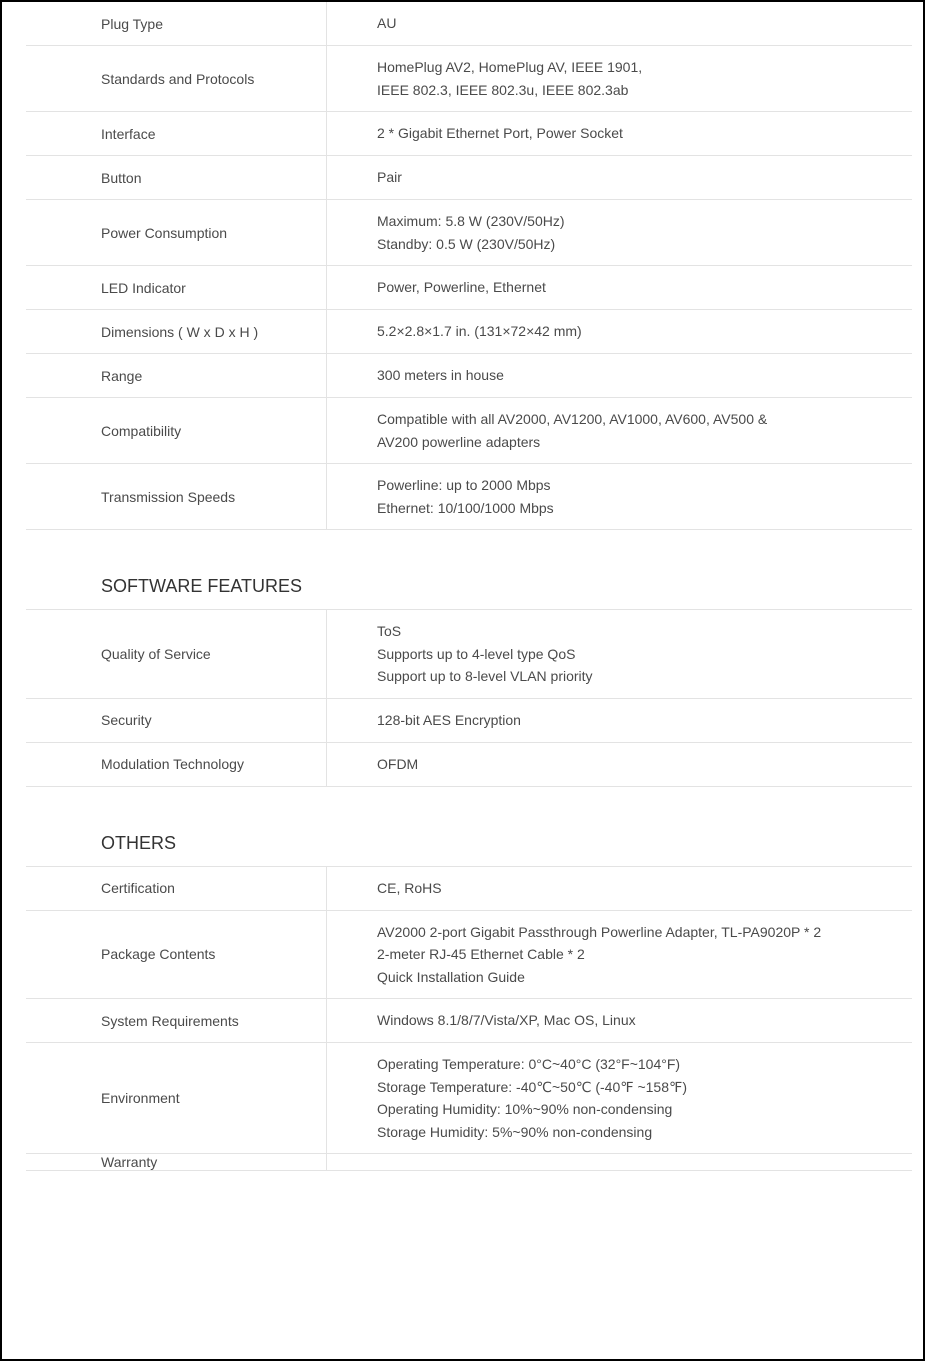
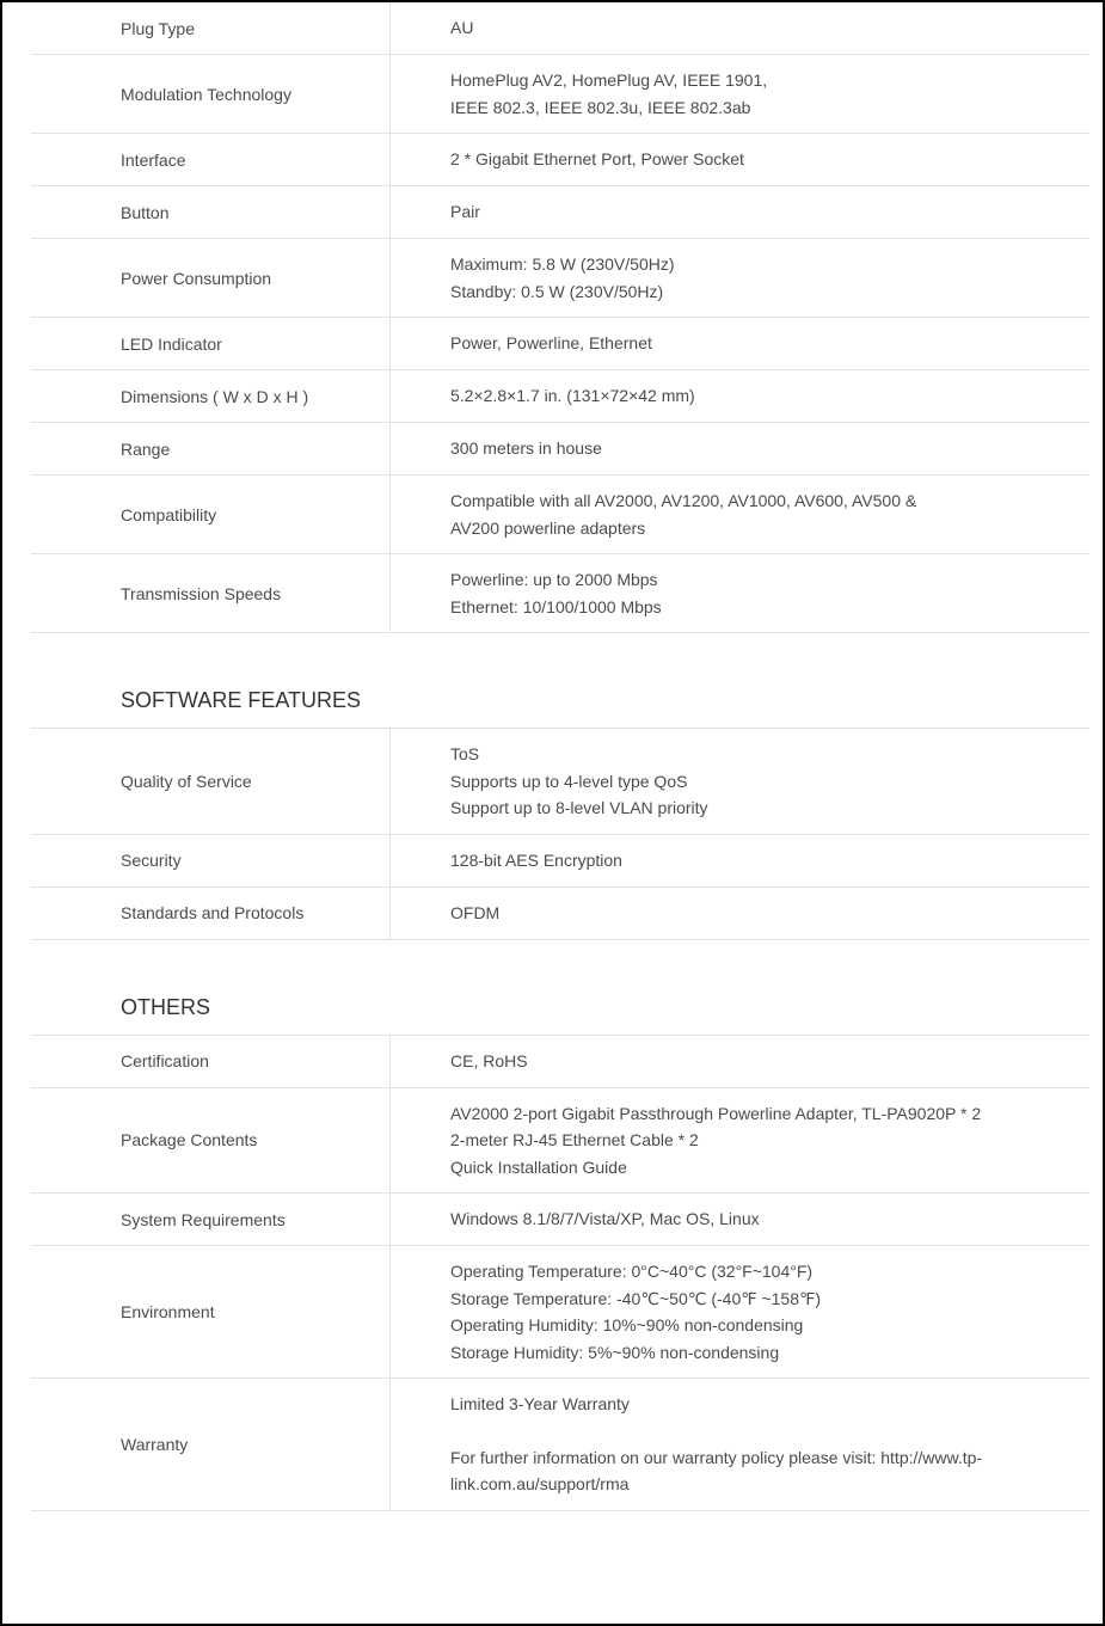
  Plug Type
  AU
- Standards and Protocols
+ Modulation Technology
  HomePlug AV2, HomePlug AV, IEEE 1901,
  IEEE 802.3, IEEE 802.3u, IEEE 802.3ab
  Interface
  2 * Gigabit Ethernet Port, Power Socket
  Button
  Pair
  Power Consumption
  Maximum: 5.8 W (230V/50Hz)
  Standby: 0.5 W (230V/50Hz)
  LED Indicator
  Power, Powerline, Ethernet
  Dimensions ( W x D x H )
  5.2×2.8×1.7 in. (131×72×42 mm)
  Range
  300 meters in house
  Compatibility
  Compatible with all AV2000, AV1200, AV1000, AV600, AV500 &
  AV200 powerline adapters
  Transmission Speeds
  Powerline: up to 2000 Mbps
  Ethernet: 10/100/1000 Mbps
  SOFTWARE FEATURES
  Quality of Service
  ToS
  Supports up to 4-level type QoS
  Support up to 8-level VLAN priority
  Security
  128-bit AES Encryption
- Modulation Technology
+ Standards and Protocols
  OFDM
  OTHERS
  Certification
  CE, RoHS
  Package Contents
  AV2000 2-port Gigabit Passthrough Powerline Adapter, TL-PA9020P * 2
  2-meter RJ-45 Ethernet Cable * 2
  Quick Installation Guide
  System Requirements
  Windows 8.1/8/7/Vista/XP, Mac OS, Linux
  Environment
  Operating Temperature: 0°C~40°C (32°F~104°F)
  Storage Temperature: -40℃~50℃ (-40℉ ~158℉)
  Operating Humidity: 10%~90% non-condensing
  Storage Humidity: 5%~90% non-condensing
  Warranty
+ Limited 3-Year Warranty
+ For further information on our warranty policy please visit: http://www.tp-
+ link.com.au/support/rma
